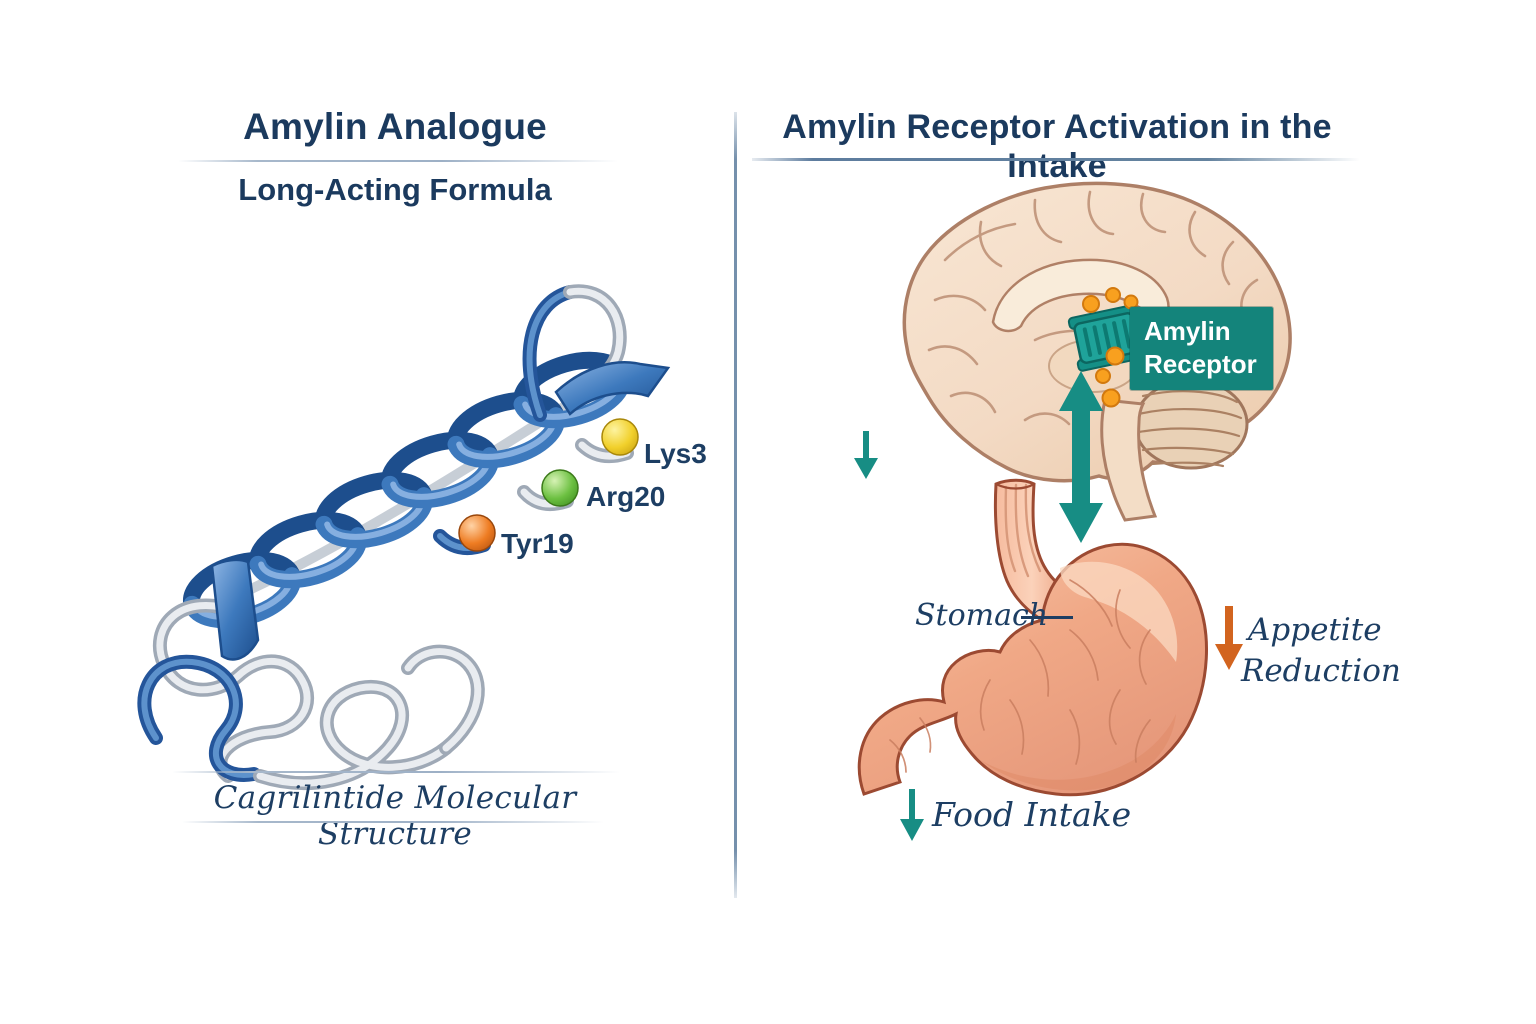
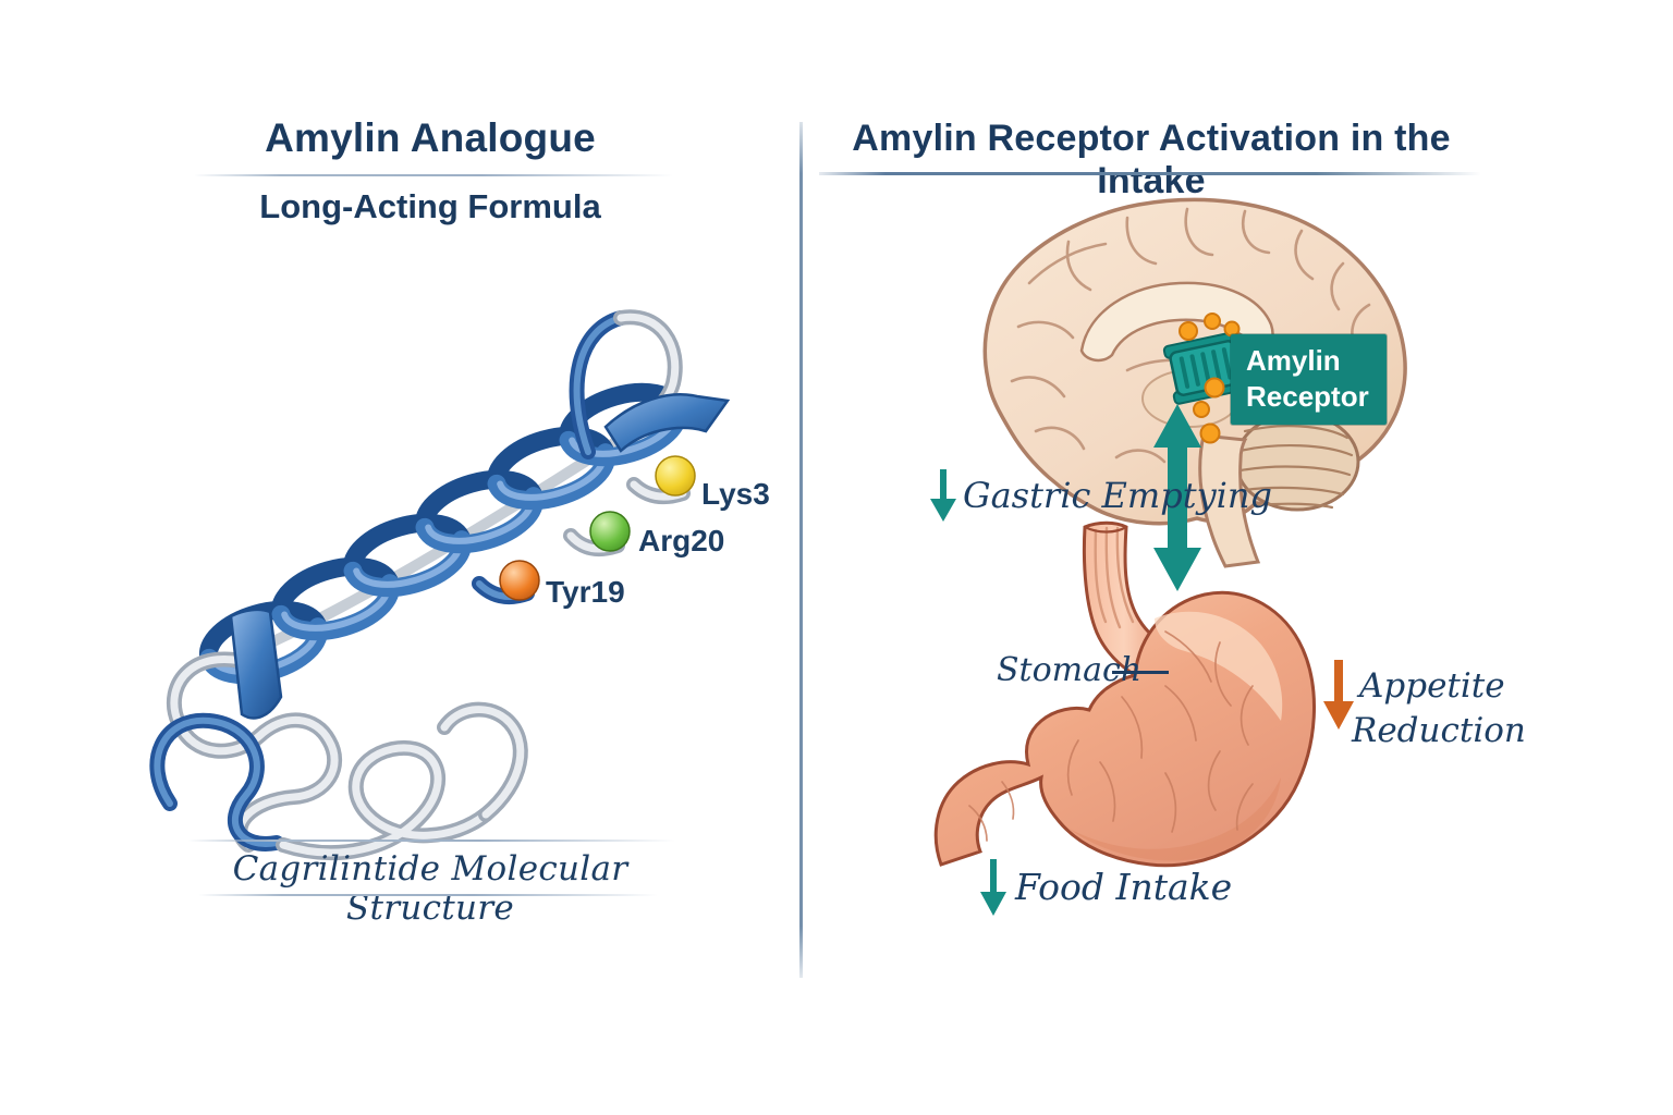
  Amylin Analogue
  Long-Acting Formula
  Lys3
  Arg20
  Tyr19
  Cagrilintide Molecular Structure
  Amylin Receptor Activation in the Intake
  Amylin
  Receptor
+ Gastric Emptying
  Stoma
  Appetite
  Reduction
  Food Intake
